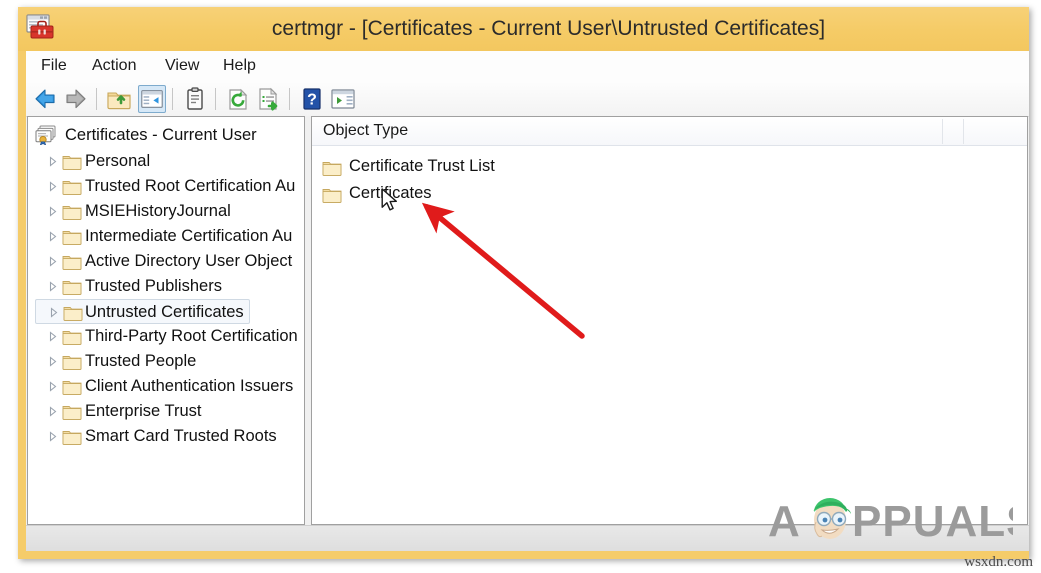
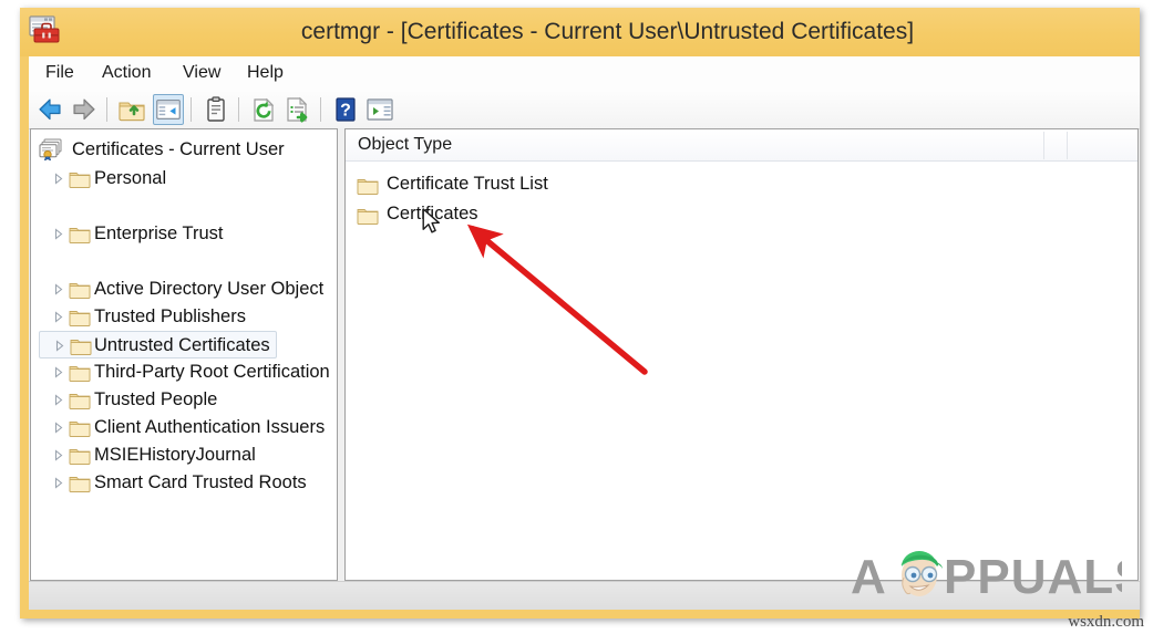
  certmgr - [Certificates - Current User\Untrusted Certificates]
  File
  Action
  View
  Help
  ?
  Certificates - Current User
  Personal
- Trusted Root Certification Au
- MSIEHistoryJournal
+ Enterprise Trust
- Intermediate Certification Au
  Active Directory User Object
  Trusted Publishers
  Untrusted Certificates
  Third-Party Root Certification
  Trusted People
  Client Authentication Issuers
- Enterprise Trust
+ MSIEHistoryJournal
  Smart Card Trusted Roots
  Object Type
  Certificate Trust List
  Certicates
  A
  PPUAL
  wsxdn.com
